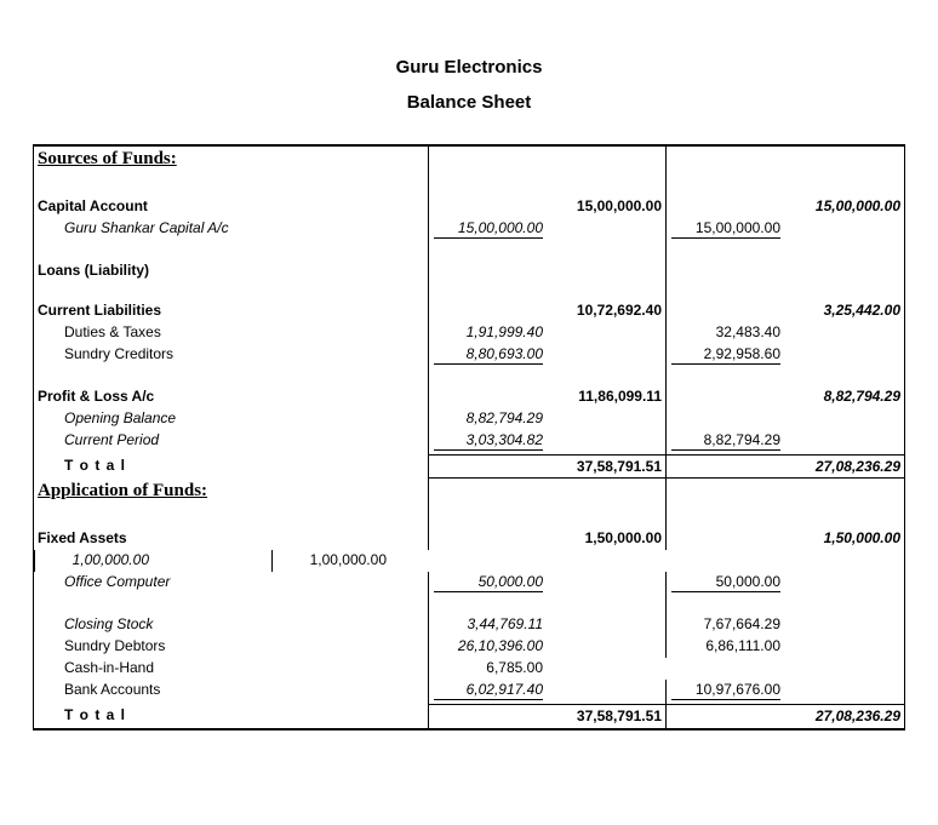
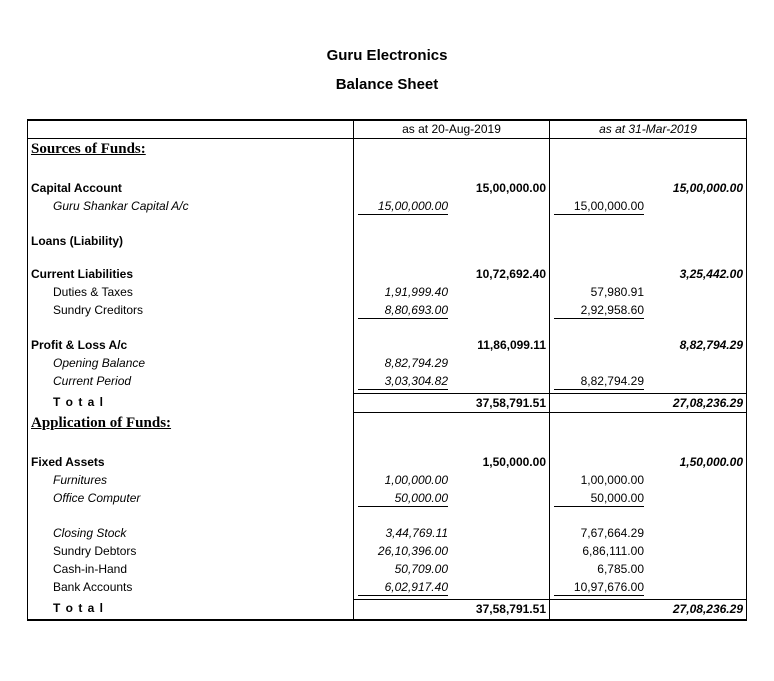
  Guru Electronics
  Balance Sheet
+ as at 20-Aug-2019
+ as at 31-Mar-2019
  Sources of Funds:
  Capital Account
  15,00,000.00
  15,00,000.00
  Guru Shankar Capital A/c
  15,00,000.00
  15,00,000.00
  Loans (Liability)
  Current Liabilities
  10,72,692.40
  3,25,442.00
  Duties & Taxes
  1,91,999.40
- 32,483.40
+ 57,980.91
  Sundry Creditors
  8,80,693.00
  2,92,958.60
  Profit & Loss A/c
  11,86,099.11
  8,82,794.29
  Opening Balance
  8,82,794.29
  Current Period
  3,03,304.82
  8,82,794.29
  T o t a l
  37,58,791.51
  27,08,236.29
  Application of Funds:
  Fixed Assets
  1,50,000.00
  1,50,000.00
+ Furnitures
  1,00,000.00
  1,00,000.00
  Office Computer
  50,000.00
  50,000.00
  Closing Stock
  3,44,769.11
  7,67,664.29
  Sundry Debtors
  26,10,396.00
  6,86,111.00
  Cash-in-Hand
+ 50,709.00
  6,785.00
  Bank Accounts
  6,02,917.40
  10,97,676.00
  T o t a l
  37,58,791.51
  27,08,236.29
